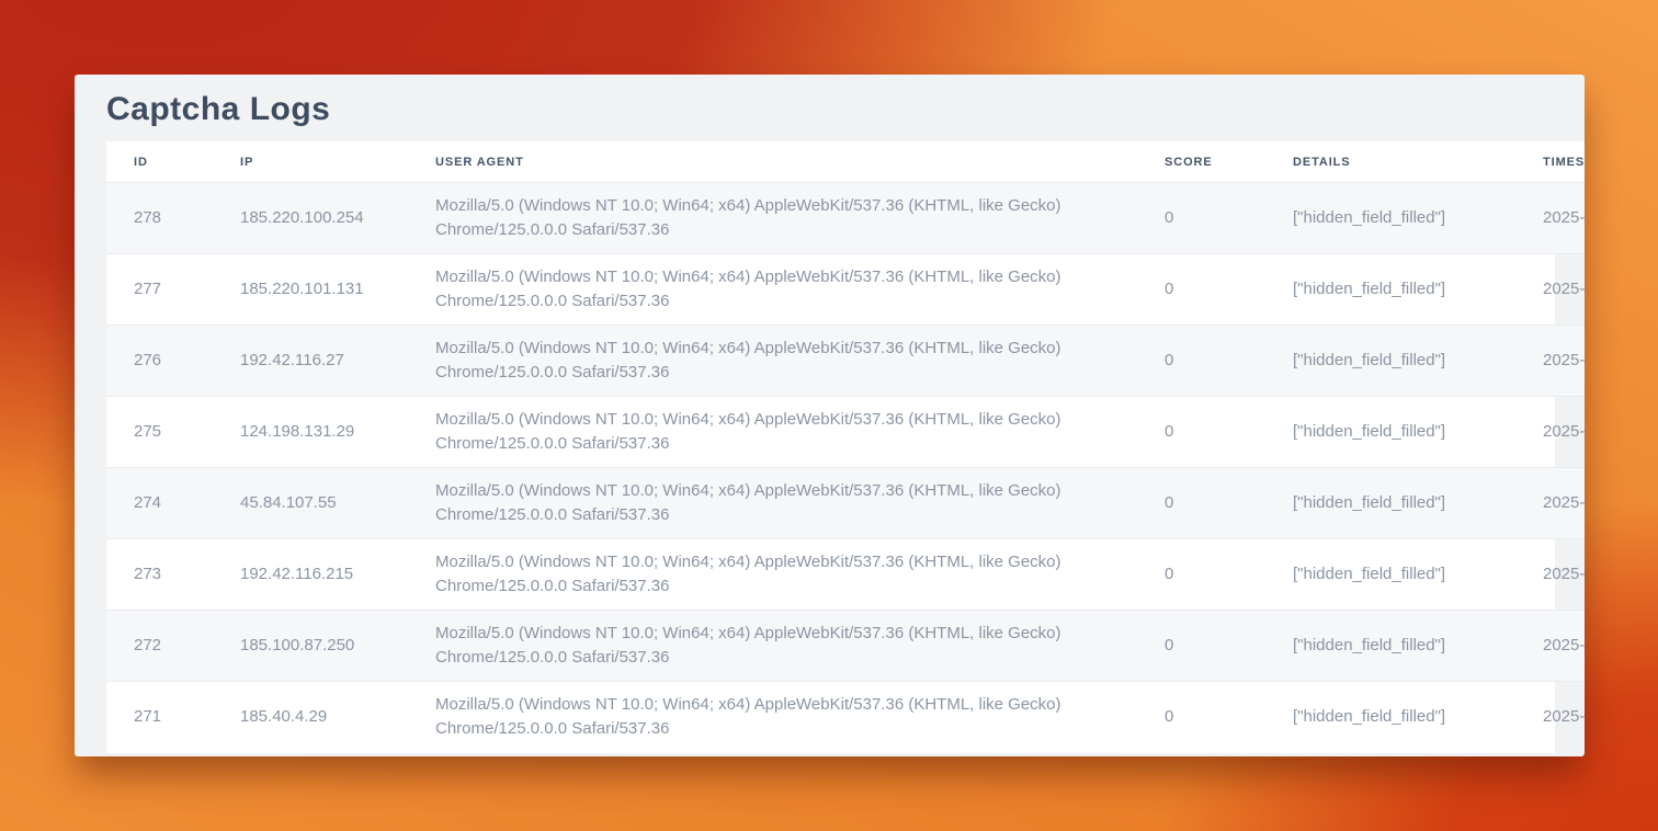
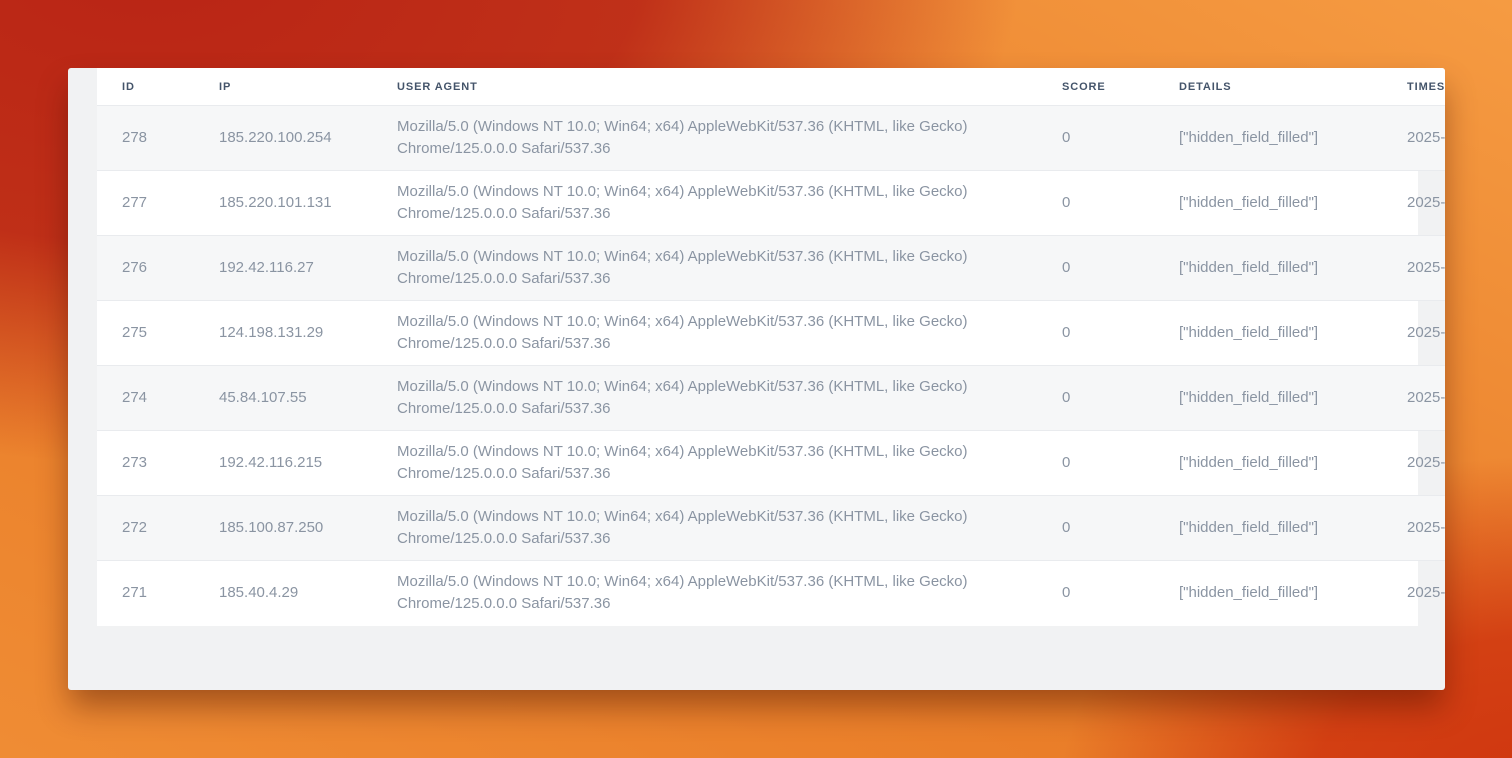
- Captcha Logs
  ID	IP	USER AGENT	SCORE	DETAILS	TIMES
  278	185.220.100.254	Mozilla/5.0 (Windows NT 10.0; Win64; x64) AppleWebKit/537.36 (KHTML, like Gecko) Chrome/125.0.0.0 Safari/537.36	0	["hidden_field_filled"]	2025-
  277	185.220.101.131	Mozilla/5.0 (Windows NT 10.0; Win64; x64) AppleWebKit/537.36 (KHTML, like Gecko) Chrome/125.0.0.0 Safari/537.36	0	["hidden_field_filled"]	2025-
  276	192.42.116.27	Mozilla/5.0 (Windows NT 10.0; Win64; x64) AppleWebKit/537.36 (KHTML, like Gecko) Chrome/125.0.0.0 Safari/537.36	0	["hidden_field_filled"]	2025-
  275	124.198.131.29	Mozilla/5.0 (Windows NT 10.0; Win64; x64) AppleWebKit/537.36 (KHTML, like Gecko) Chrome/125.0.0.0 Safari/537.36	0	["hidden_field_filled"]	2025-
  274	45.84.107.55	Mozilla/5.0 (Windows NT 10.0; Win64; x64) AppleWebKit/537.36 (KHTML, like Gecko) Chrome/125.0.0.0 Safari/537.36	0	["hidden_field_filled"]	2025-
  273	192.42.116.215	Mozilla/5.0 (Windows NT 10.0; Win64; x64) AppleWebKit/537.36 (KHTML, like Gecko) Chrome/125.0.0.0 Safari/537.36	0	["hidden_field_filled"]	2025-
  272	185.100.87.250	Mozilla/5.0 (Windows NT 10.0; Win64; x64) AppleWebKit/537.36 (KHTML, like Gecko) Chrome/125.0.0.0 Safari/537.36	0	["hidden_field_filled"]	2025-
  271	185.40.4.29	Mozilla/5.0 (Windows NT 10.0; Win64; x64) AppleWebKit/537.36 (KHTML, like Gecko) Chrome/125.0.0.0 Safari/537.36	0	["hidden_field_filled"]	2025-
